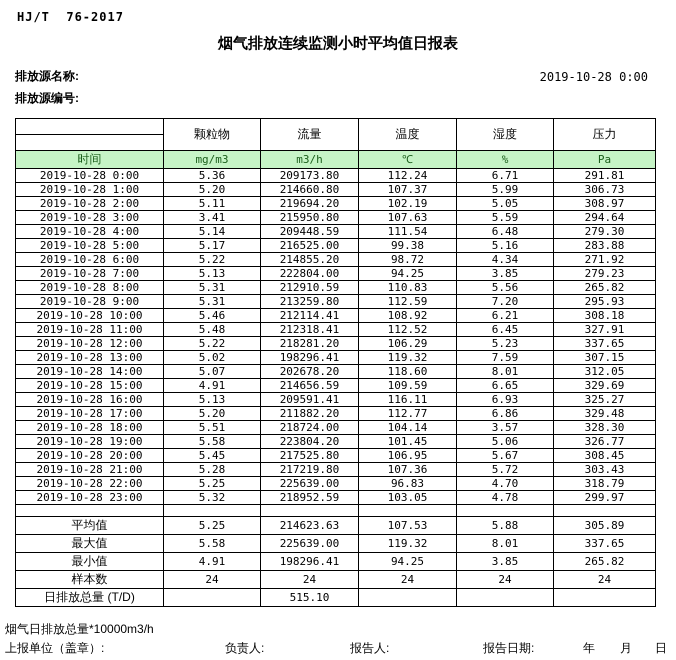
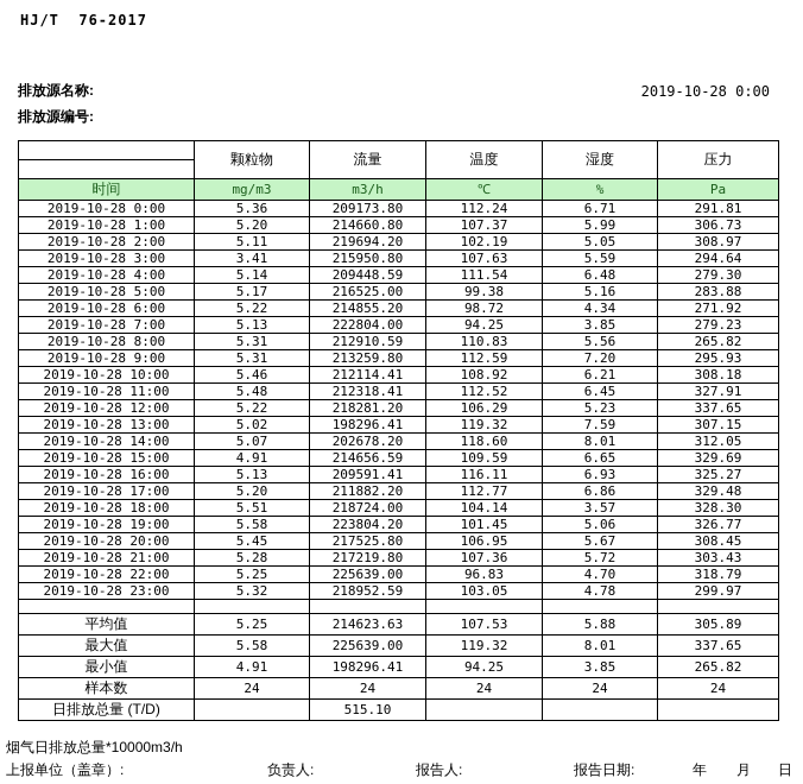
  HJ/T 76-2017
- 烟气排放连续监测小时平均值日报表
  排放源名称:
  排放源编号:
  2019-10-28 0:00
  	颗粒物	流量	温度	湿度	压力
  时间	mg/m3	m3/h	℃	%	Pa
  2019-10-28 0:00	5.36	209173.80	112.24	6.71	291.81
  2019-10-28 1:00	5.20	214660.80	107.37	5.99	306.73
  2019-10-28 2:00	5.11	219694.20	102.19	5.05	308.97
  2019-10-28 3:00	3.41	215950.80	107.63	5.59	294.64
  2019-10-28 4:00	5.14	209448.59	111.54	6.48	279.30
  2019-10-28 5:00	5.17	216525.00	99.38	5.16	283.88
  2019-10-28 6:00	5.22	214855.20	98.72	4.34	271.92
  2019-10-28 7:00	5.13	222804.00	94.25	3.85	279.23
  2019-10-28 8:00	5.31	212910.59	110.83	5.56	265.82
  2019-10-28 9:00	5.31	213259.80	112.59	7.20	295.93
  2019-10-28 10:00	5.46	212114.41	108.92	6.21	308.18
  2019-10-28 11:00	5.48	212318.41	112.52	6.45	327.91
  2019-10-28 12:00	5.22	218281.20	106.29	5.23	337.65
  2019-10-28 13:00	5.02	198296.41	119.32	7.59	307.15
  2019-10-28 14:00	5.07	202678.20	118.60	8.01	312.05
  2019-10-28 15:00	4.91	214656.59	109.59	6.65	329.69
  2019-10-28 16:00	5.13	209591.41	116.11	6.93	325.27
  2019-10-28 17:00	5.20	211882.20	112.77	6.86	329.48
  2019-10-28 18:00	5.51	218724.00	104.14	3.57	328.30
  2019-10-28 19:00	5.58	223804.20	101.45	5.06	326.77
  2019-10-28 20:00	5.45	217525.80	106.95	5.67	308.45
  2019-10-28 21:00	5.28	217219.80	107.36	5.72	303.43
  2019-10-28 22:00	5.25	225639.00	96.83	4.70	318.79
  2019-10-28 23:00	5.32	218952.59	103.05	4.78	299.97
  平均值	5.25	214623.63	107.53	5.88	305.89
  最大值	5.58	225639.00	119.32	8.01	337.65
  最小值	4.91	198296.41	94.25	3.85	265.82
  样本数	24	24	24	24	24
  日排放总量 (T/D)		515.10
  烟气日排放总量*10000m3/h
  上报单位（盖章）:
  负责人:
  报告人:
  报告日期:
  年
  月
  日
